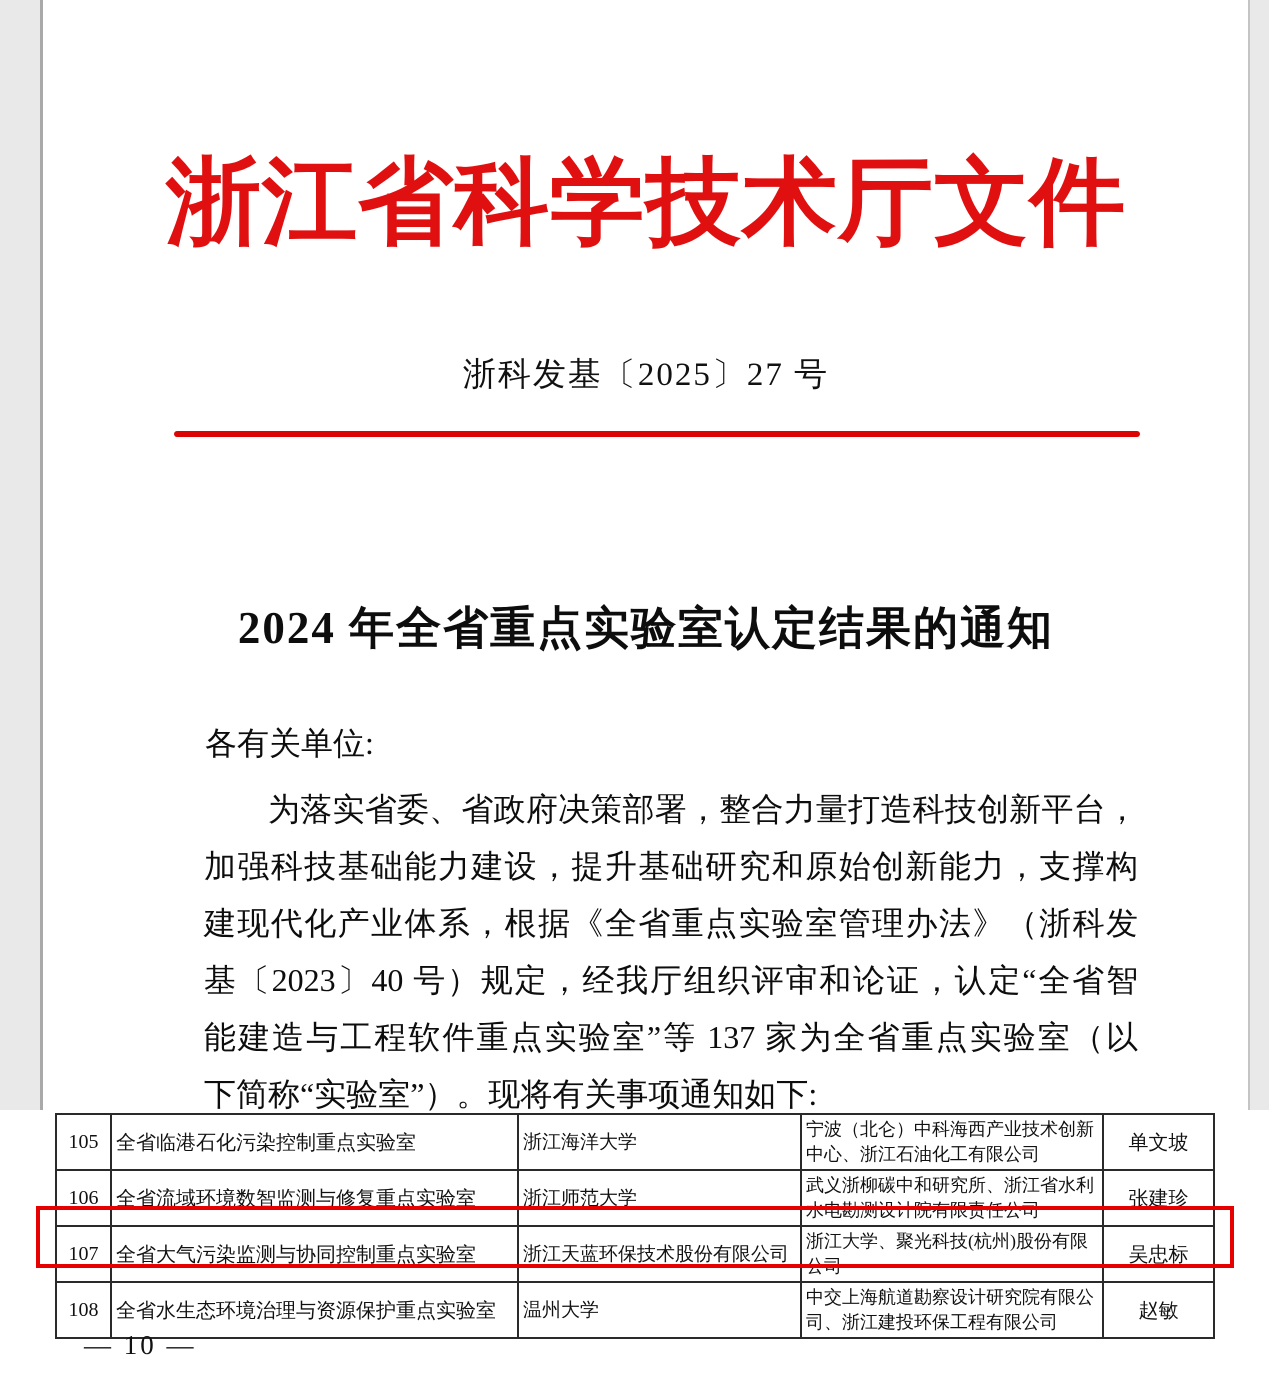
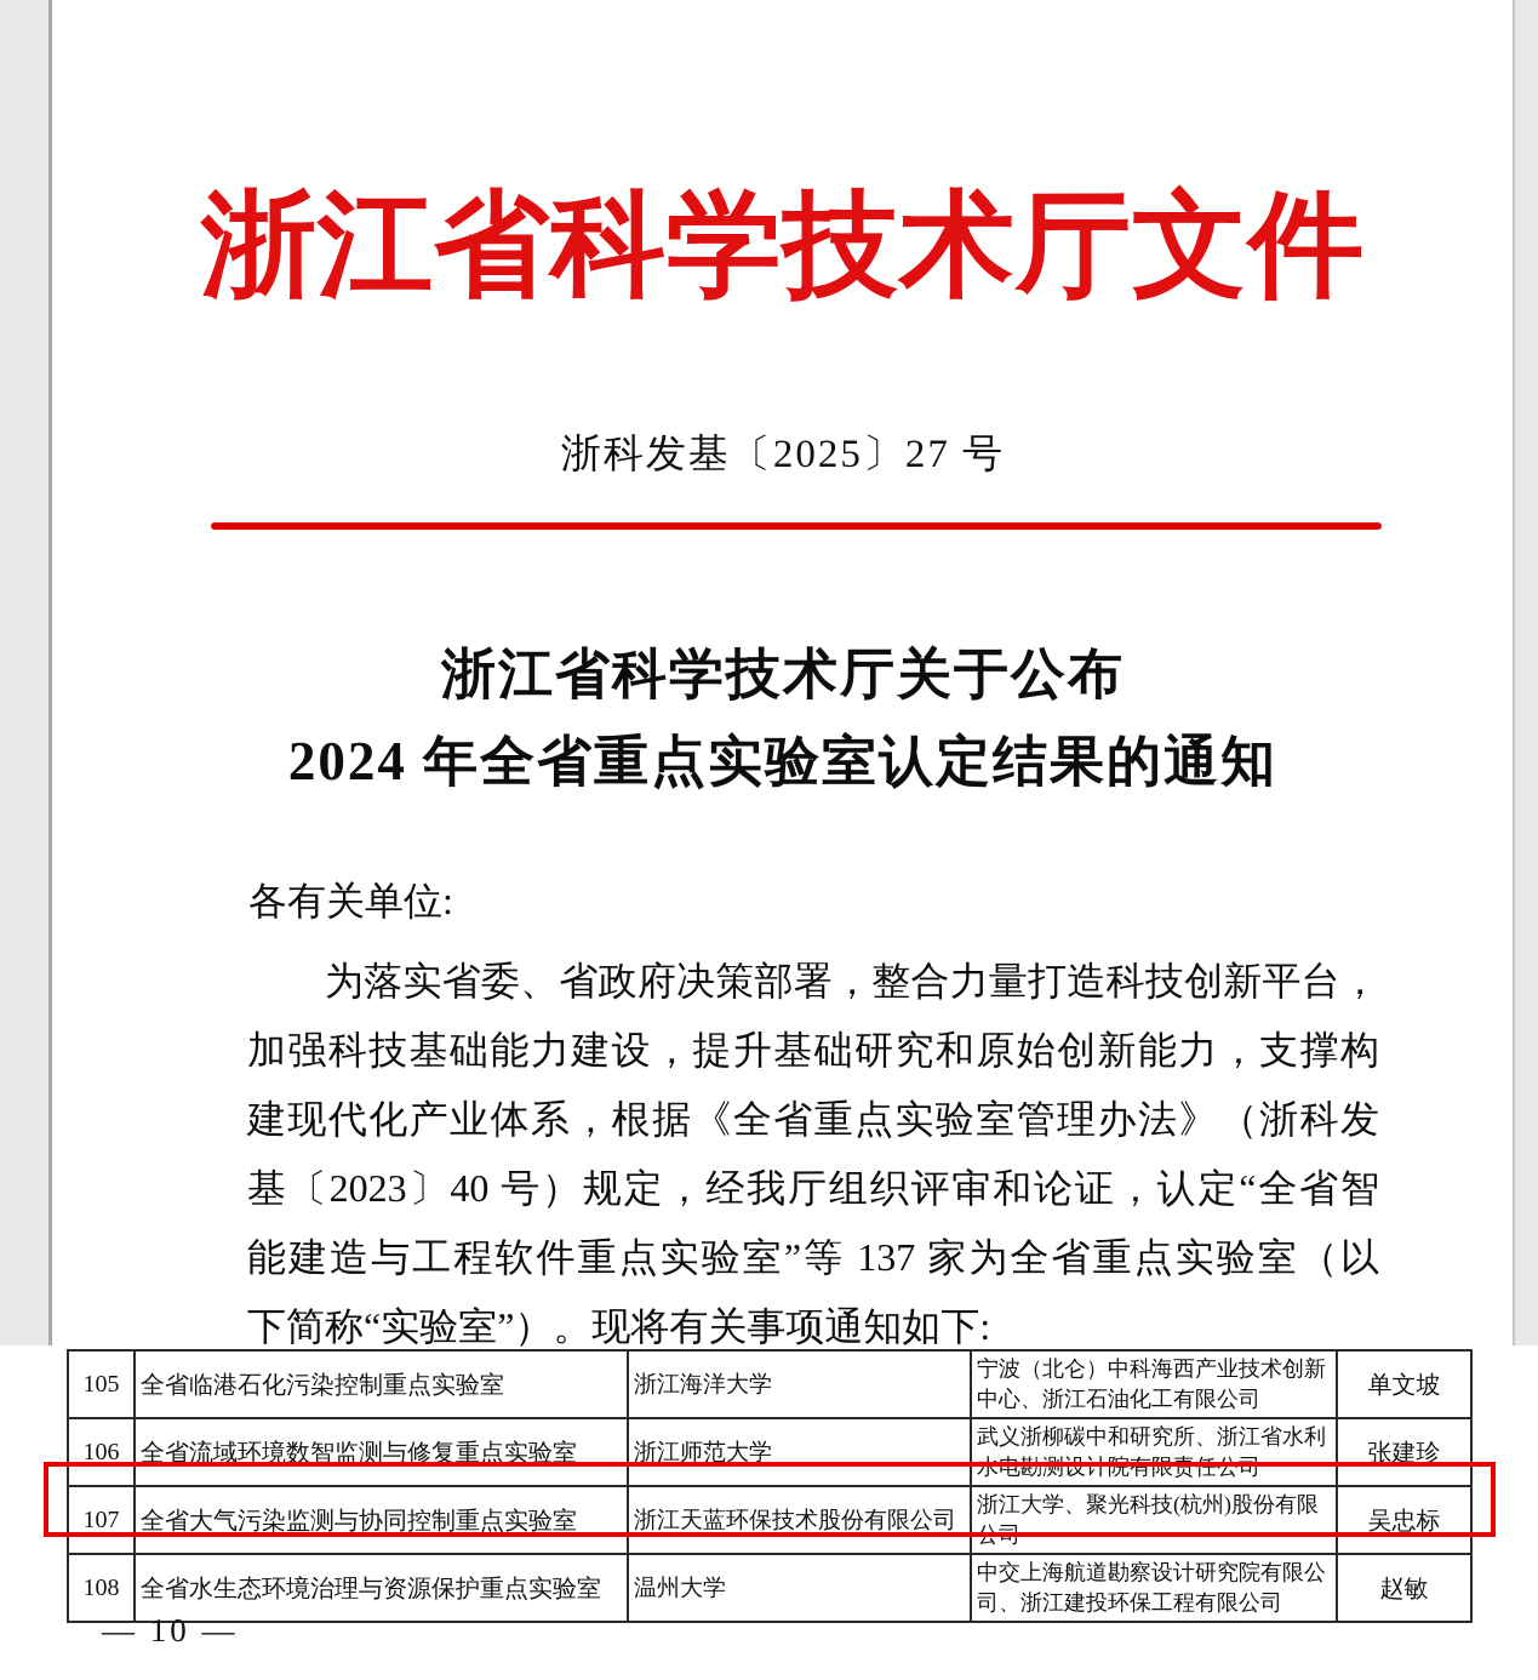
  浙江省科学技术厅文件
  浙科发基〔2025〕27 号
+ 浙江省科学技术厅关于公布
  2024 年全省重点实验室认定结果的通知
  各有关单位:
  为落实省委、省政府决策部署，整合力量打造科技创新平台，
  加强科技基础能力建设，提升基础研究和原始创新能力，支撑构
  建现代化产业体系，根据《全省重点实验室管理办法》（浙科发
  基〔2023〕40 号）规定，经我厅组织评审和论证，认定“全省智
  能建造与工程软件重点实验室”等 137 家为全省重点实验室（以
  下简称“实验室”）。现将有关事项通知如下:
  105	全省临港石化污染控制重点实验室	浙江海洋大学	宁波（北仑）中科海西产业技术创新中心、浙江石油化工有限公司	单文坡
  106	全省流域环境数智监测与修复重点实验室	浙江师范大学	武义浙柳碳中和研究所、浙江省水利水电勘测设计院有限责任公司	张建珍
  107	全省大气污染监测与协同控制重点实验室	浙江天蓝环保技术股份有限公司	浙江大学、聚光科技(杭州)股份有限公司	吴忠标
  108	全省水生态环境治理与资源保护重点实验室	温州大学	中交上海航道勘察设计研究院有限公司、浙江建投环保工程有限公司	赵敏
  — 10 —
